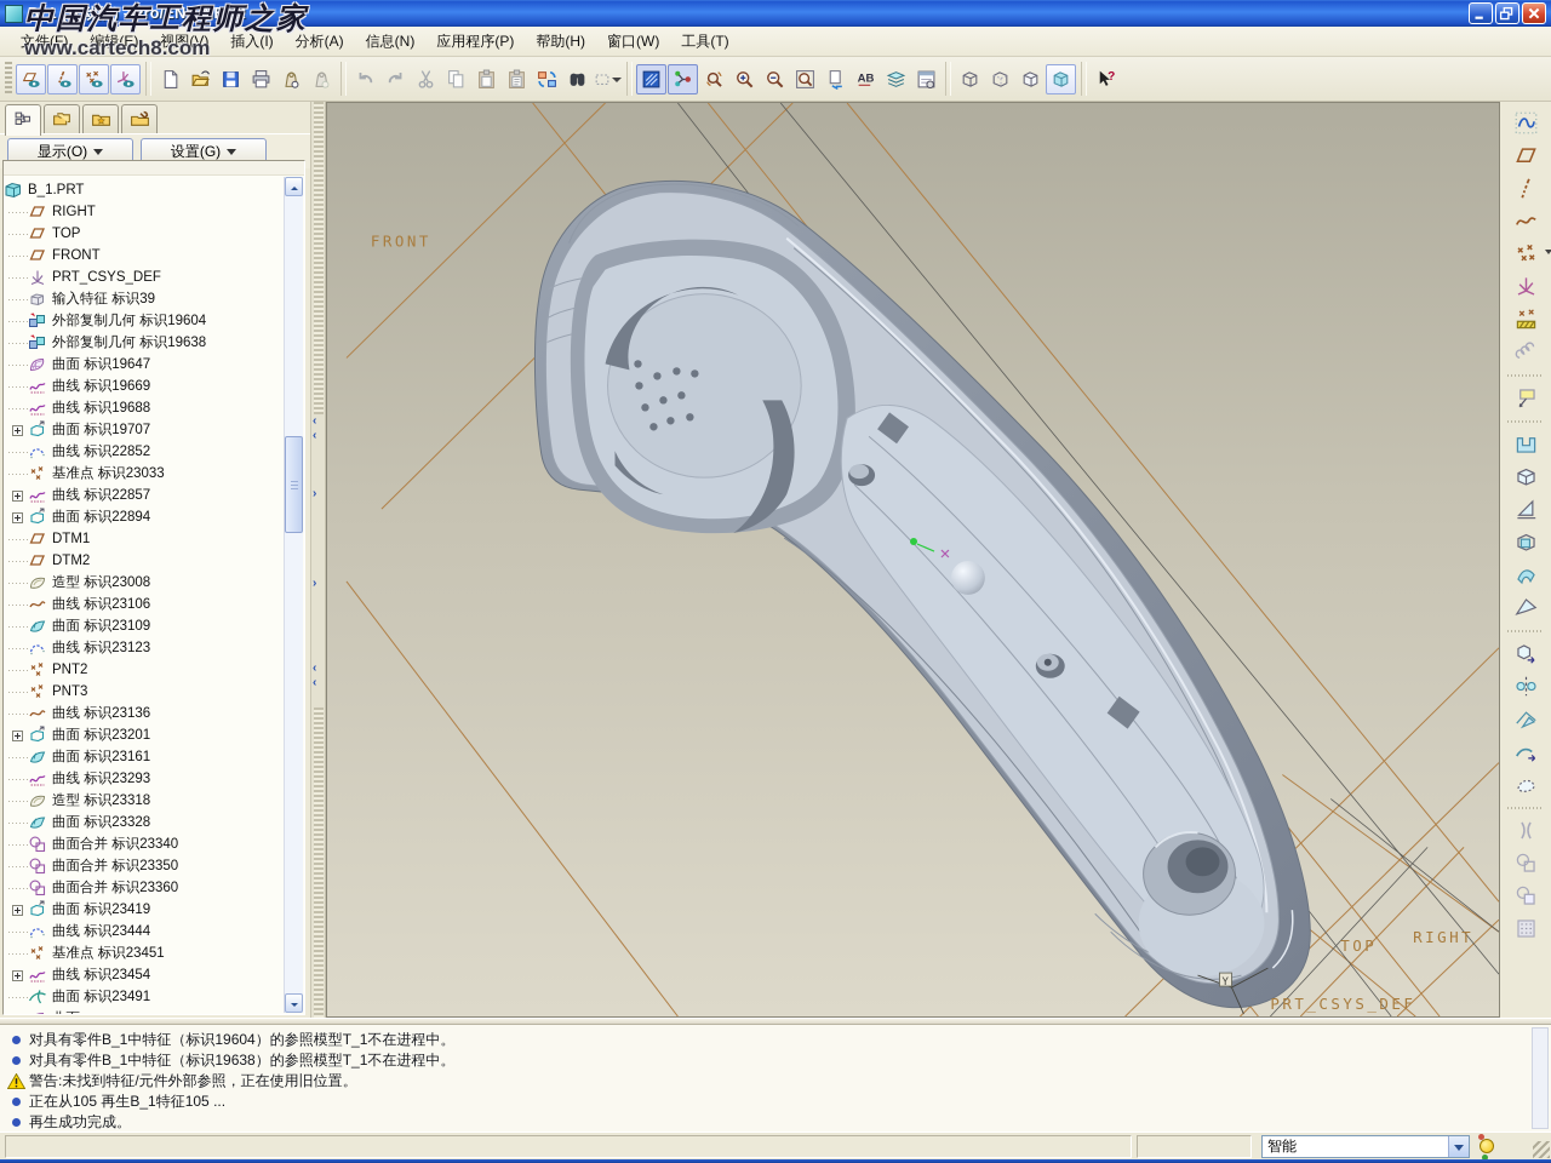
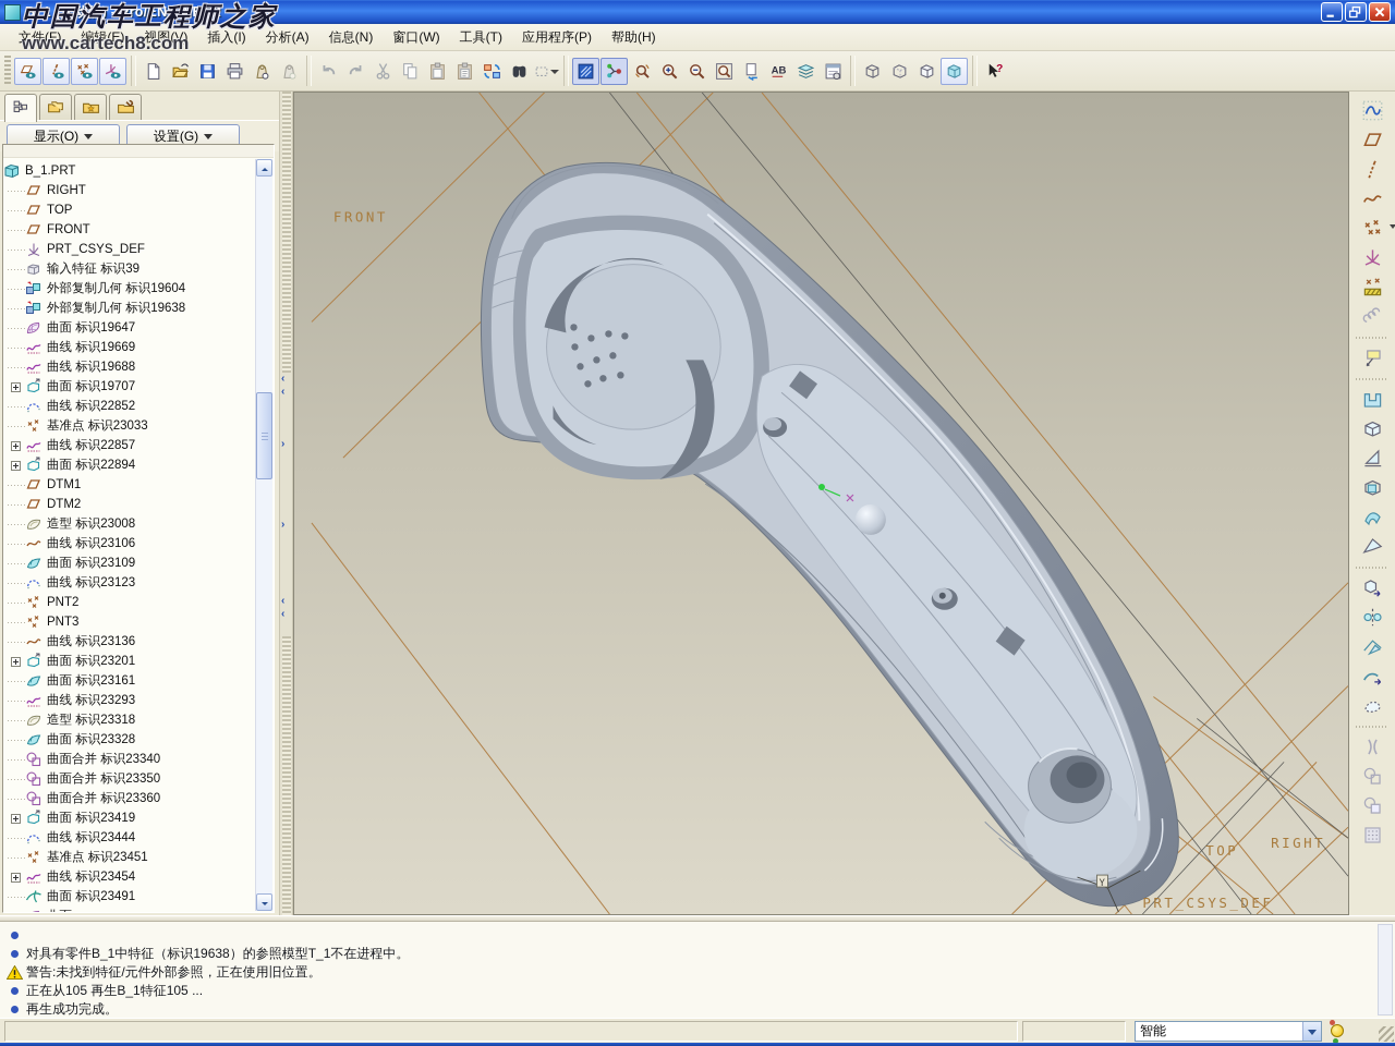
  B_1 (活动的) - Pro/ENGINEER
  中国汽车工程师之家
  www.cartech8.com
  文件(F)
  编辑(E)
  视图(V)
  插入(I)
  分析(A)
  信息(N)
- 应用程序(P)
+ 窗口(W)
- 帮助(H)
+ 工具(T)
- 窗口(W)
+ 应用程序(P)
- 工具(T)
+ 帮助(H)
  AB
  ?
  显示(O)
  设置(G)
  B_1.PRT
  RIGHT
  TOP
  FRONT
  PRT_CSYS_DEF
  输入特征 标识39
  外部复制几何 标识19604
  外部复制几何 标识19638
  曲面 标识19647
  曲线 标识19669
  曲线 标识19688
  曲面 标识19707
  曲线 标识22852
  基准点 标识23033
  曲线 标识22857
  曲面 标识22894
  DTM1
  DTM2
  造型 标识23008
  曲线 标识23106
  曲面 标识23109
  曲线 标识23123
  PNT2
  PNT3
  曲线 标识23136
  曲面 标识23201
  曲面 标识23161
  曲线 标识23293
  造型 标识23318
  曲面 标识23328
  曲面合并 标识23340
  曲面合并 标识23350
  曲面合并 标识23360
  曲面 标识23419
  曲线 标识23444
  基准点 标识23451
  曲线 标识23454
  曲面 标识23491
  ‹
  ‹
  ›
  ›
  ‹
  ‹
  FRONT
  TOP
  RIGHT
  PRT_CSYS_DEF
  Y
- 对具有零件B_1中特征（标识19604）的参照模型T_1不在进程中。
  对具有零件B_1中特征（标识19638）的参照模型T_1不在进程中。
  警告:未找到特征/元件外部参照，正在使用旧位置。
  正在从105 再生B_1特征105 ...
  再生成功完成。
  智能
